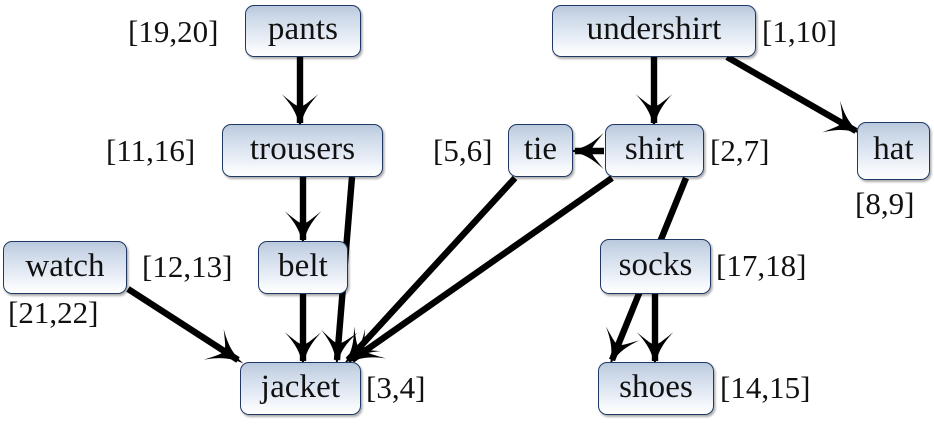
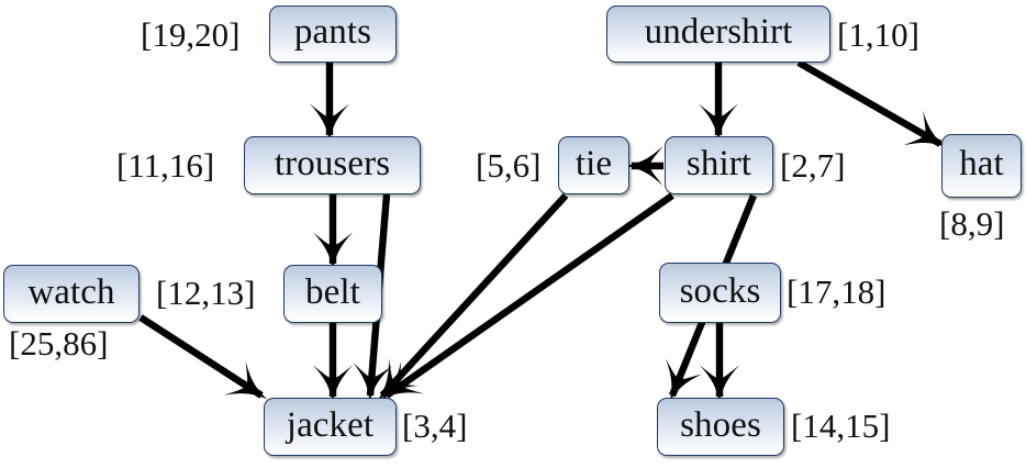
  pants
  undershirt
  trousers
  tie
  shirt
  hat
  watch
  belt
  socks
  jacket
  shoes
  [19,20]
  [1,10]
  [11,16]
  [5,6]
  [2,7]
  [8,9]
- [21,22]
+ [25,86]
  [12,13]
  [17,18]
  [3,4]
  [14,15]
